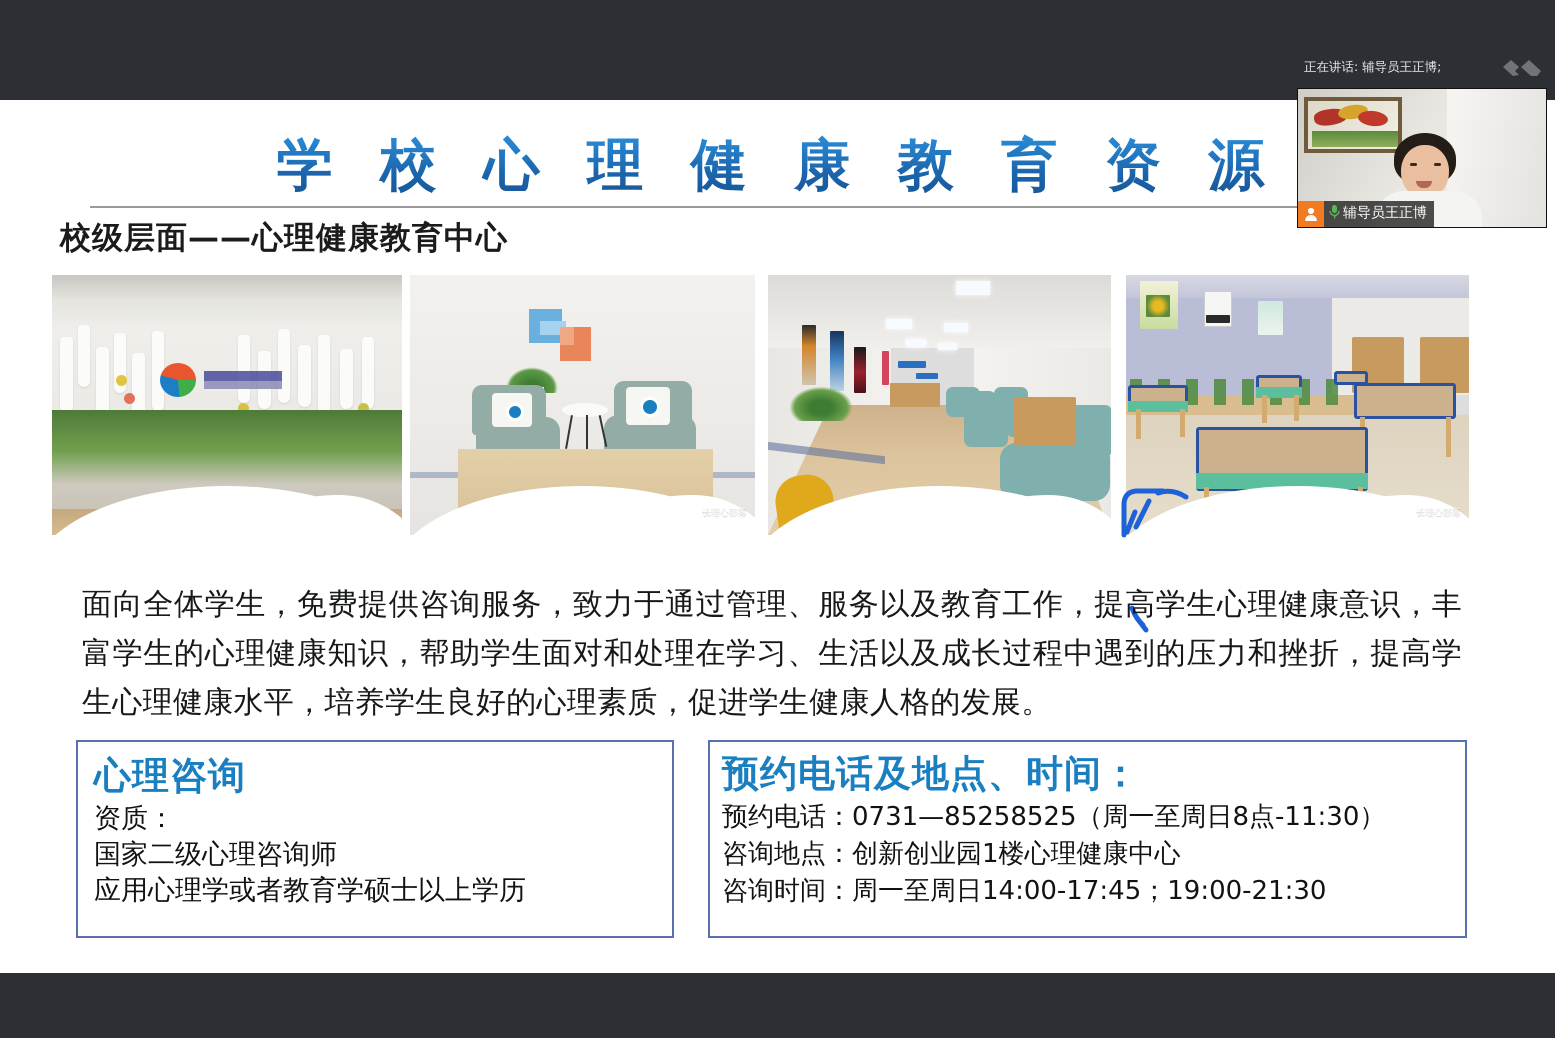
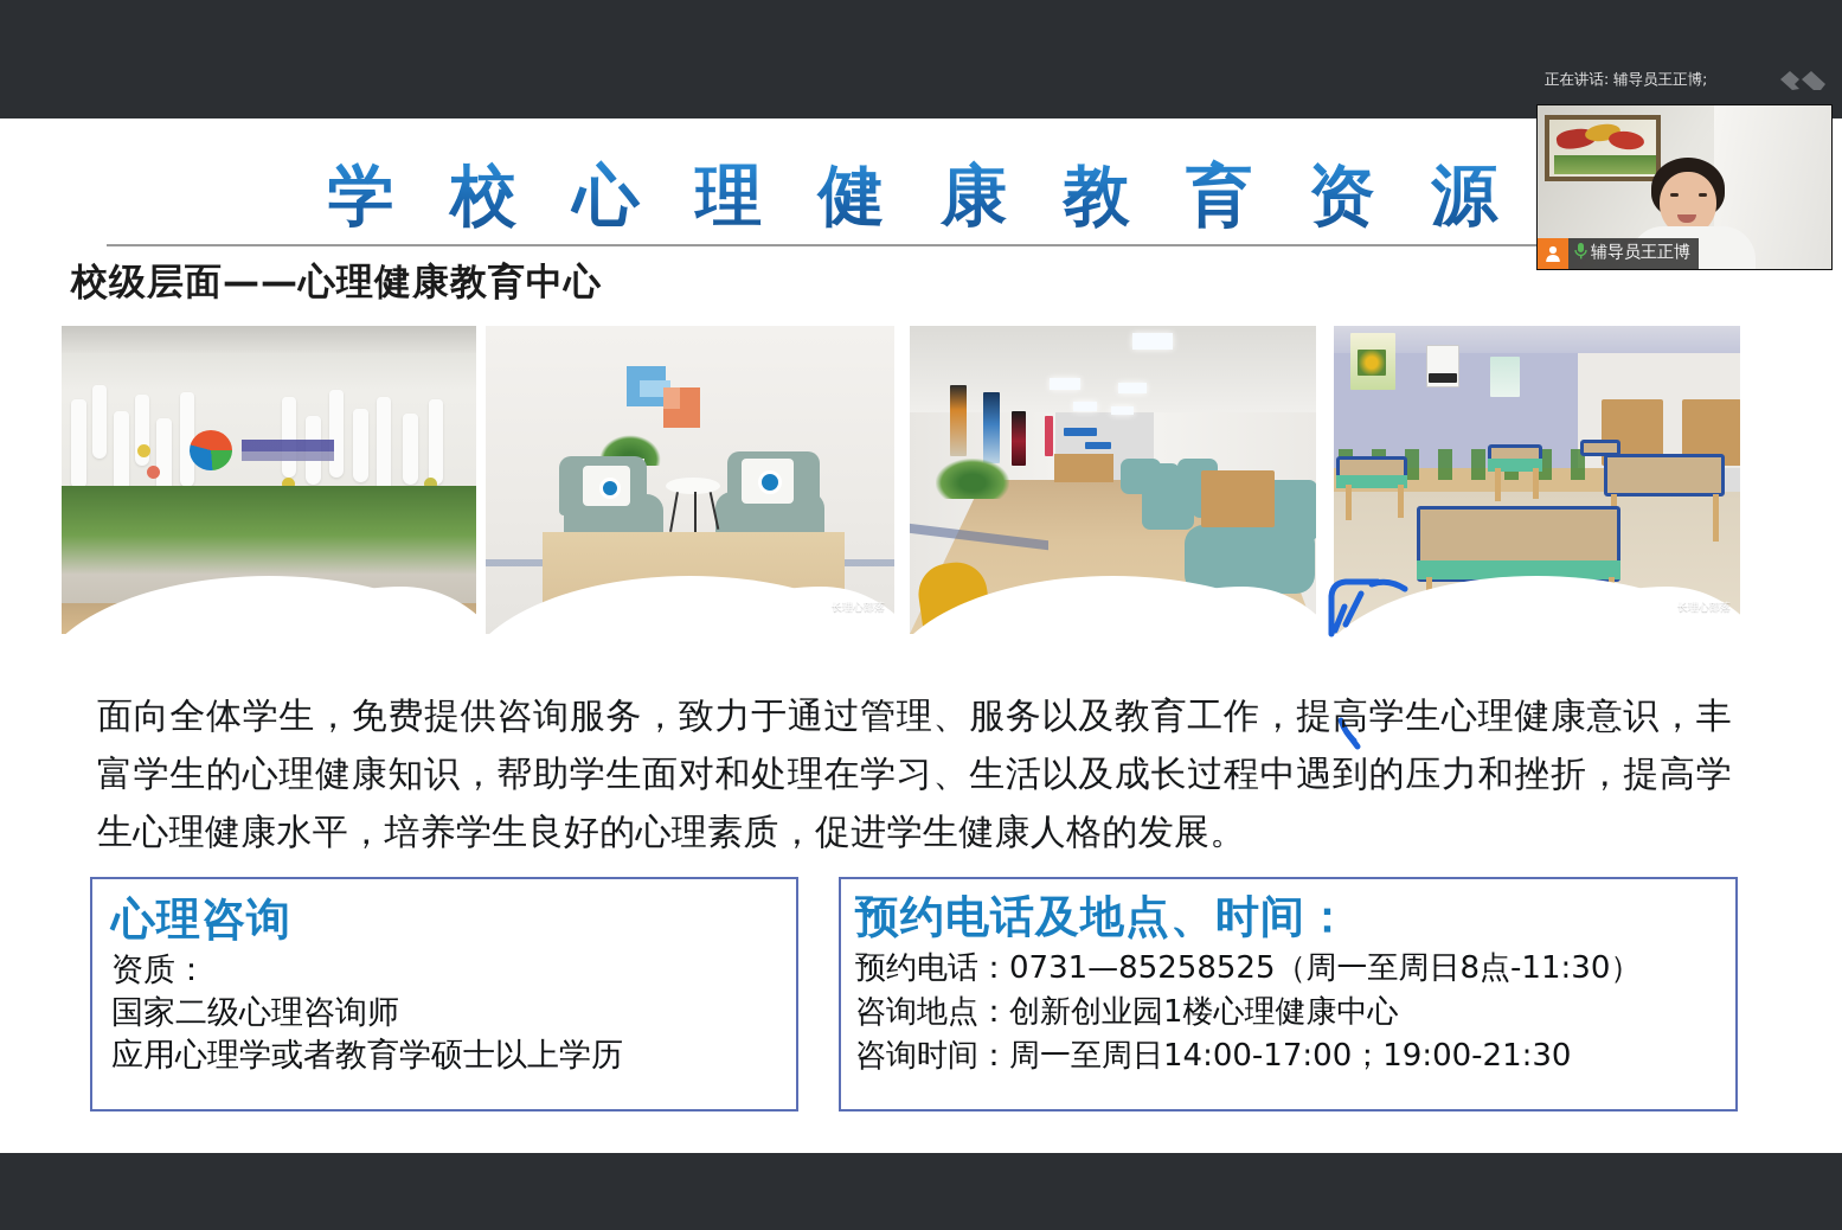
  学 校 心 理 健 康 教 育 资 源
  校级层面——心理健康教育中心
  长理心部落
  长理心部落
  面向全体学生，免费提供咨询服务，致力于通过管理、服务以及教育工作，提高学生心理健康意识，丰富学生的心理健康知识，帮助学生面对和处理在学习、生活以及成长过程中遇到的压力和挫折，提高学生心理健康水平，培养学生良好的心理素质，促进学生健康人格的发展。
  心理咨询
  资质：
  国家二级心理咨询师
  应用心理学或者教育学硕士以上学历
  预约电话及地点、时间：
  预约电话：0731—85258525（周一至周日8点-11:30）
  咨询地点：创新创业园1楼心理健康中心
- 咨询时间：周一至周日14:00-17:45；19:00-21:30
+ 咨询时间：周一至周日14:00-17:00；19:00-21:30
  正在讲话: 辅导员王正博;
  辅导员王正博
